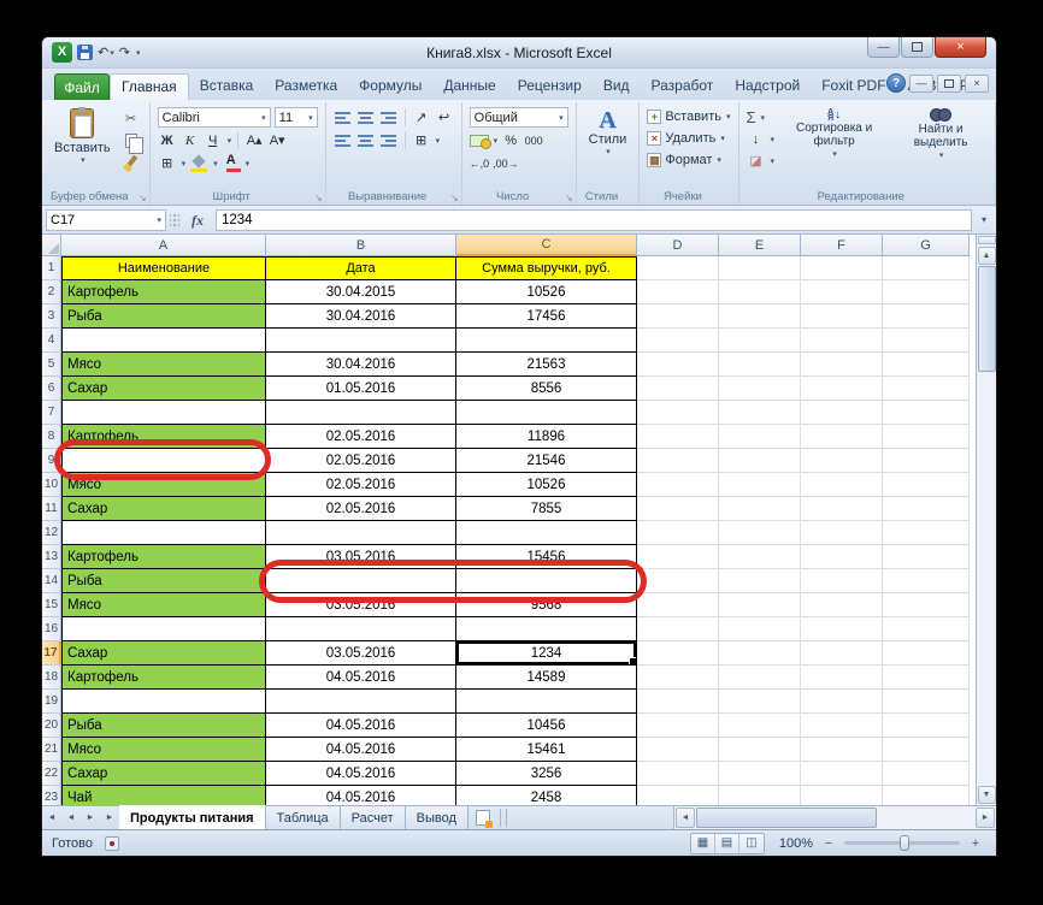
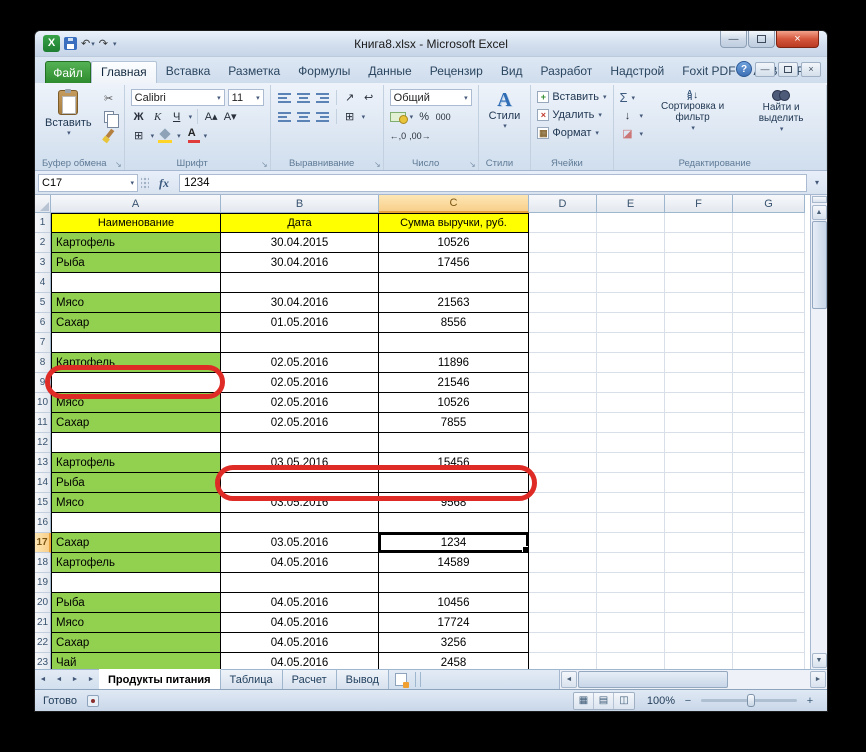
  X
  ↶
  ↷
  Книга8.xlsx - Microsoft Excel
  —
  ×
  Файл
  Главная
  Вставка
  Разметка
  Формулы
  Данные
  Рецензир
  Вид
  Разработ
  Надстрой
  Foxit PDF
  ?
  —
  ×
  Вставить
  ✂
  Буфер обмена
  ↘
  Calibri
  11
  Ж
  К
  Ч
  А▴
  А▾
  ⊞
  А
  Шрифт
  ↘
  ↗
  ↩
  ⊞
  Выравнивание
  ↘
  Общий
  %
  000
  ←,0
  ,00→
  Число
  ↘
  А
  Стили
  Стили
  +
  Вставить
  ×
  Удалить
  ▦
  Формат
  Ячейки
  Σ
  ↓
  ◪
  ↓
  Сортировка и фильтр
  Найти и выделить
  Редактирование
  C17
  fx
  1234
  ▾
  A
  B
  C
  D
  E
  F
  G
  1
  Наименование
  Дата
  Сумма выручки, руб.
  2
  Картофель
  30.04.2015
  10526
  3
  Рыба
  30.04.2016
  17456
  4
  5
  Мясо
  30.04.2016
  21563
  6
  Сахар
  01.05.2016
  8556
  7
  8
  Картофель
  02.05.2016
  11896
  9
  02.05.2016
  21546
  10
  Мясо
  02.05.2016
  10526
  11
  Сахар
  02.05.2016
  7855
  12
  13
  Картофель
  03.05.2016
  15456
  14
  Рыба
  15
  Мясо
  03.05.2016
  9568
  16
  17
  Сахар
  03.05.2016
  1234
  18
  Картофель
  04.05.2016
  14589
  19
  20
  Рыба
  04.05.2016
  10456
  21
  Мясо
  04.05.2016
- 15461
+ 17724
  22
  Сахар
  04.05.2016
  3256
  23
  Чай
  04.05.2016
  2458
  Продукты питания
  Таблица
  Расчет
  Вывод
  Готово
  ▦
  ▤
  ◫
  100%
  −
  +
